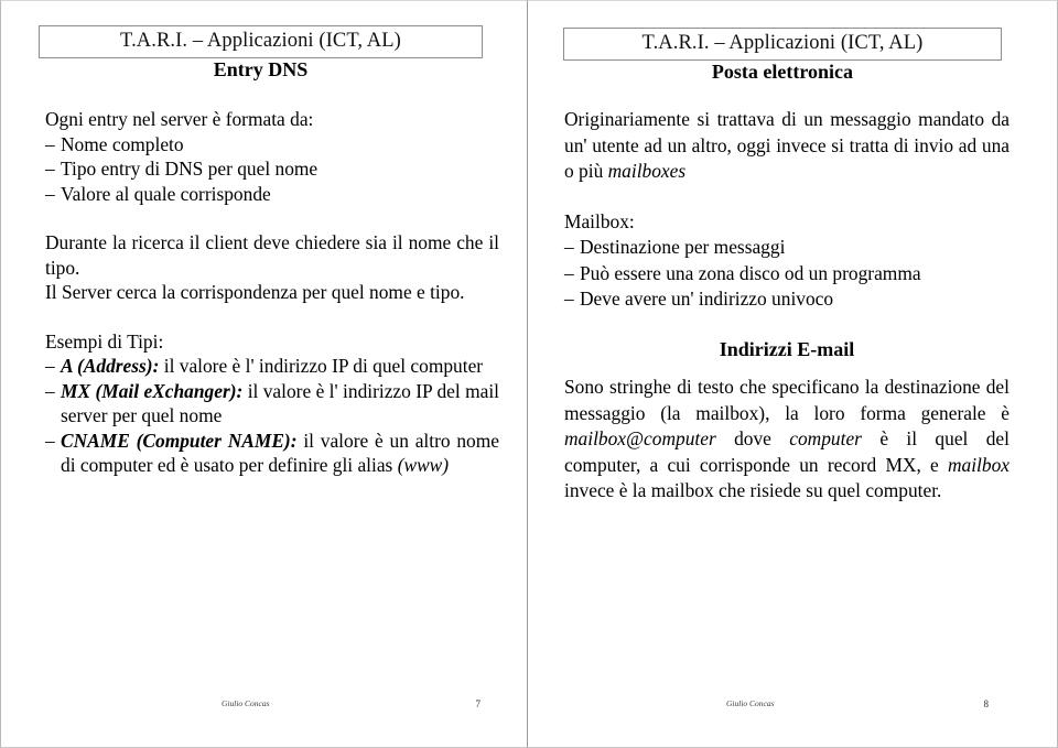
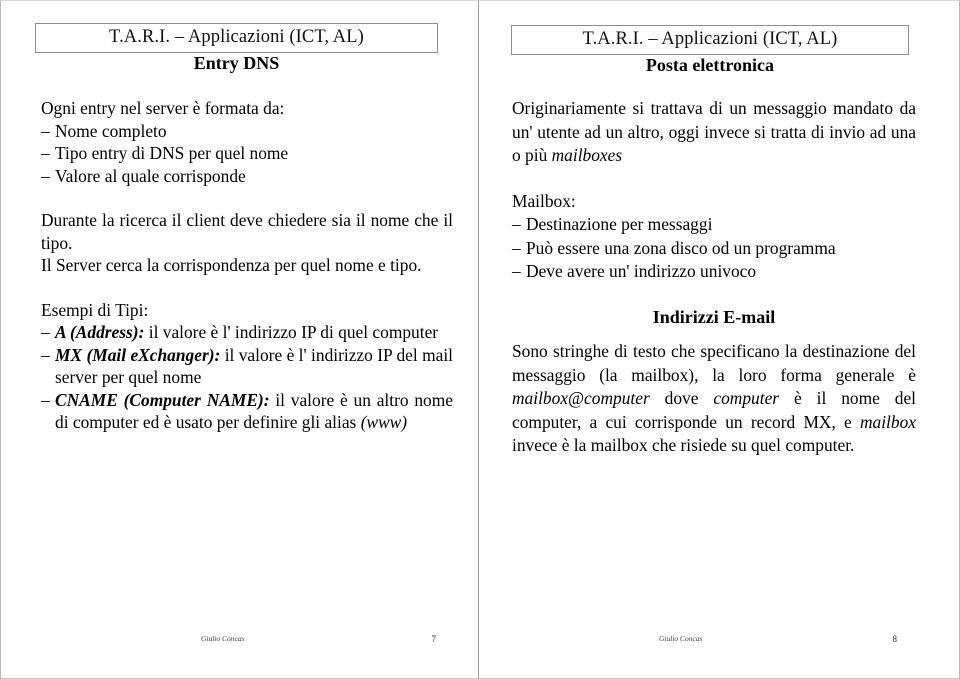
  T.A.R.I. – Applicazioni (ICT, AL)
  Entry DNS
  Ogni entry nel server è formata da:
  – Nome completo
  – Tipo entry di DNS per quel nome
  – Valore al quale corrisponde
  Durante la ricerca il client deve chiedere sia il nome che il tipo.
  Il Server cerca la corrispondenza per quel nome e tipo.
  Esempi di Tipi:
  – A (Address): il valore è l' indirizzo IP di quel computer
  – MX (Mail eXchanger): il valore è l' indirizzo IP del mail server per quel nome
  – CNAME (Computer NAME): il valore è un altro nome di computer ed è usato per definire gli alias (www)
  Giulio Concas
  7
  T.A.R.I. – Applicazioni (ICT, AL)
  Posta elettronica
  Originariamente si trattava di un messaggio mandato da un' utente ad un altro, oggi invece si tratta di invio ad una o più mailboxes
  Mailbox:
  – Destinazione per messaggi
  – Può essere una zona disco od un programma
  – Deve avere un' indirizzo univoco
  Indirizzi E-mail
- Sono stringhe di testo che specificano la destinazione del messaggio (la mailbox), la loro forma generale è mailbox@computer dove computer è il quel del computer, a cui corrisponde un record MX, e mailbox invece è la mailbox che risiede su quel computer.
+ Sono stringhe di testo che specificano la destinazione del messaggio (la mailbox), la loro forma generale è mailbox@computer dove computer è il nome del computer, a cui corrisponde un record MX, e mailbox invece è la mailbox che risiede su quel computer.
  Giulio Concas
  8
